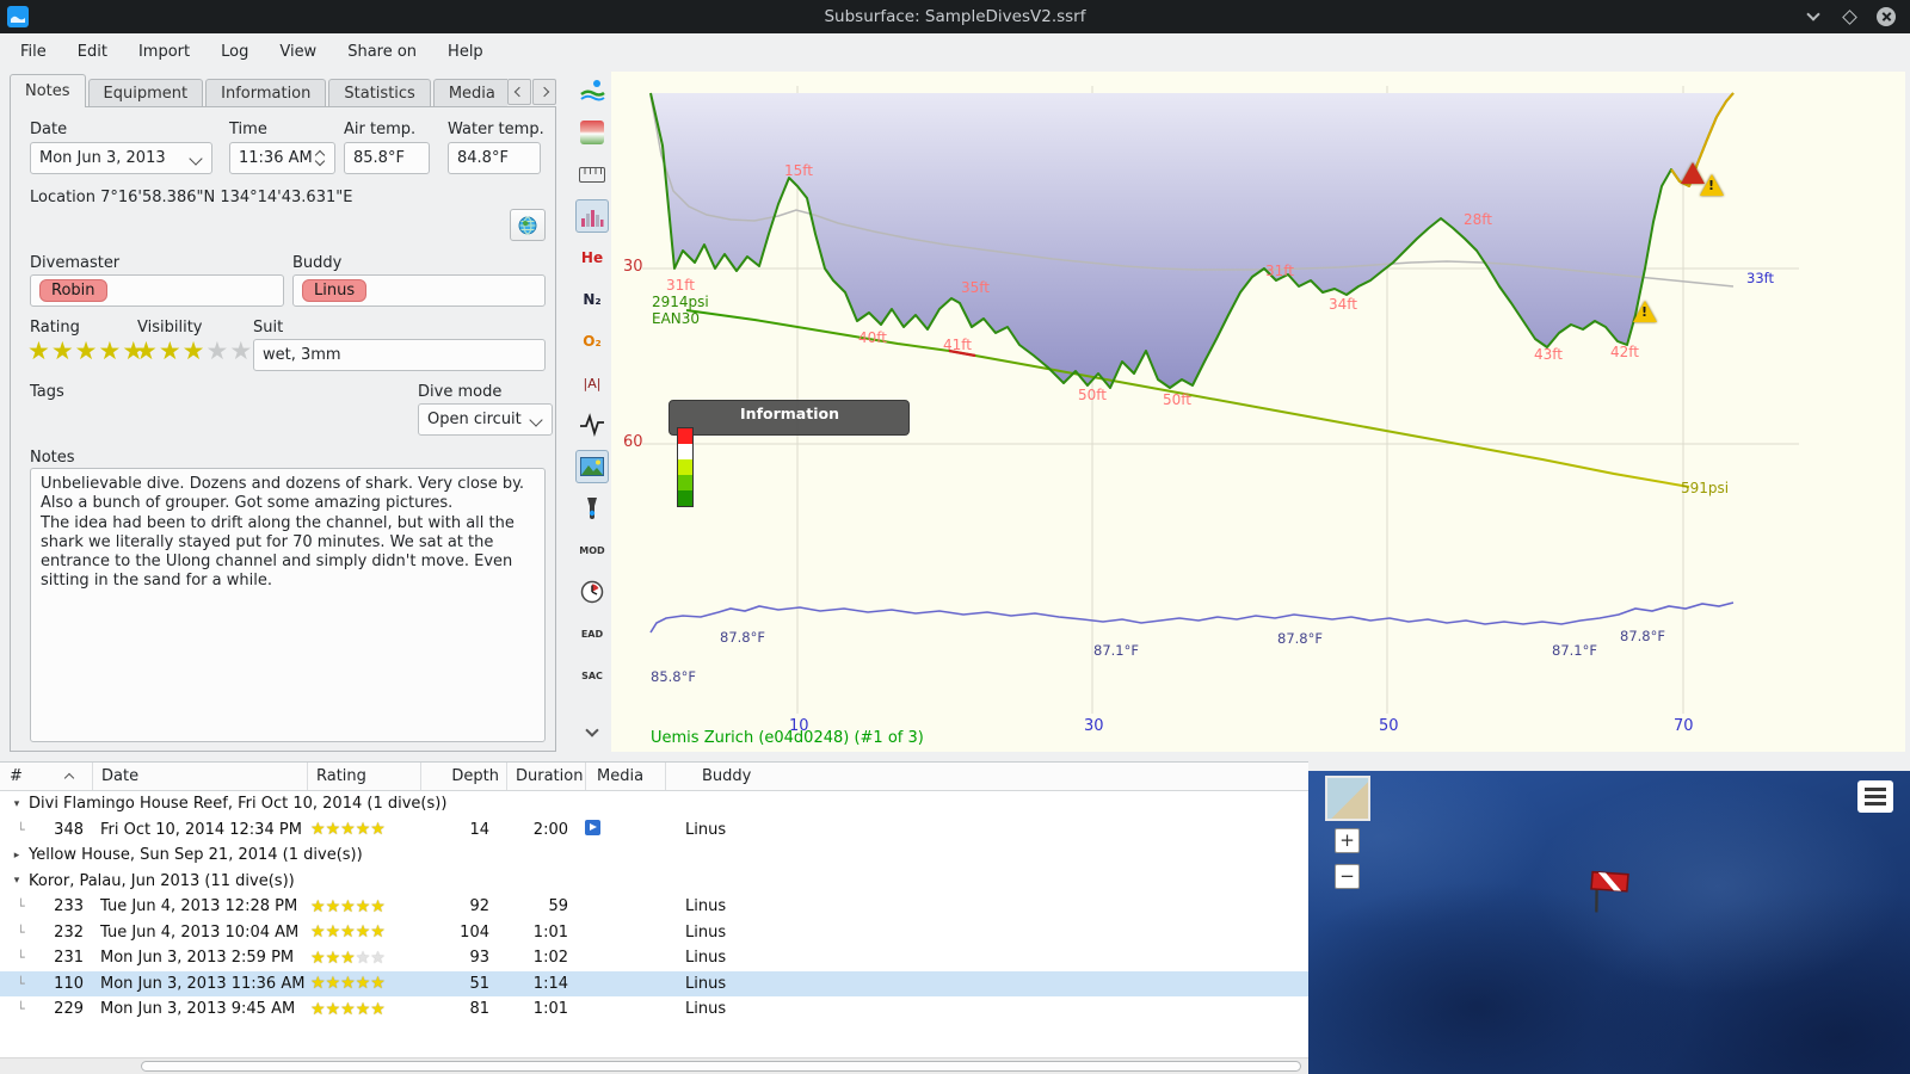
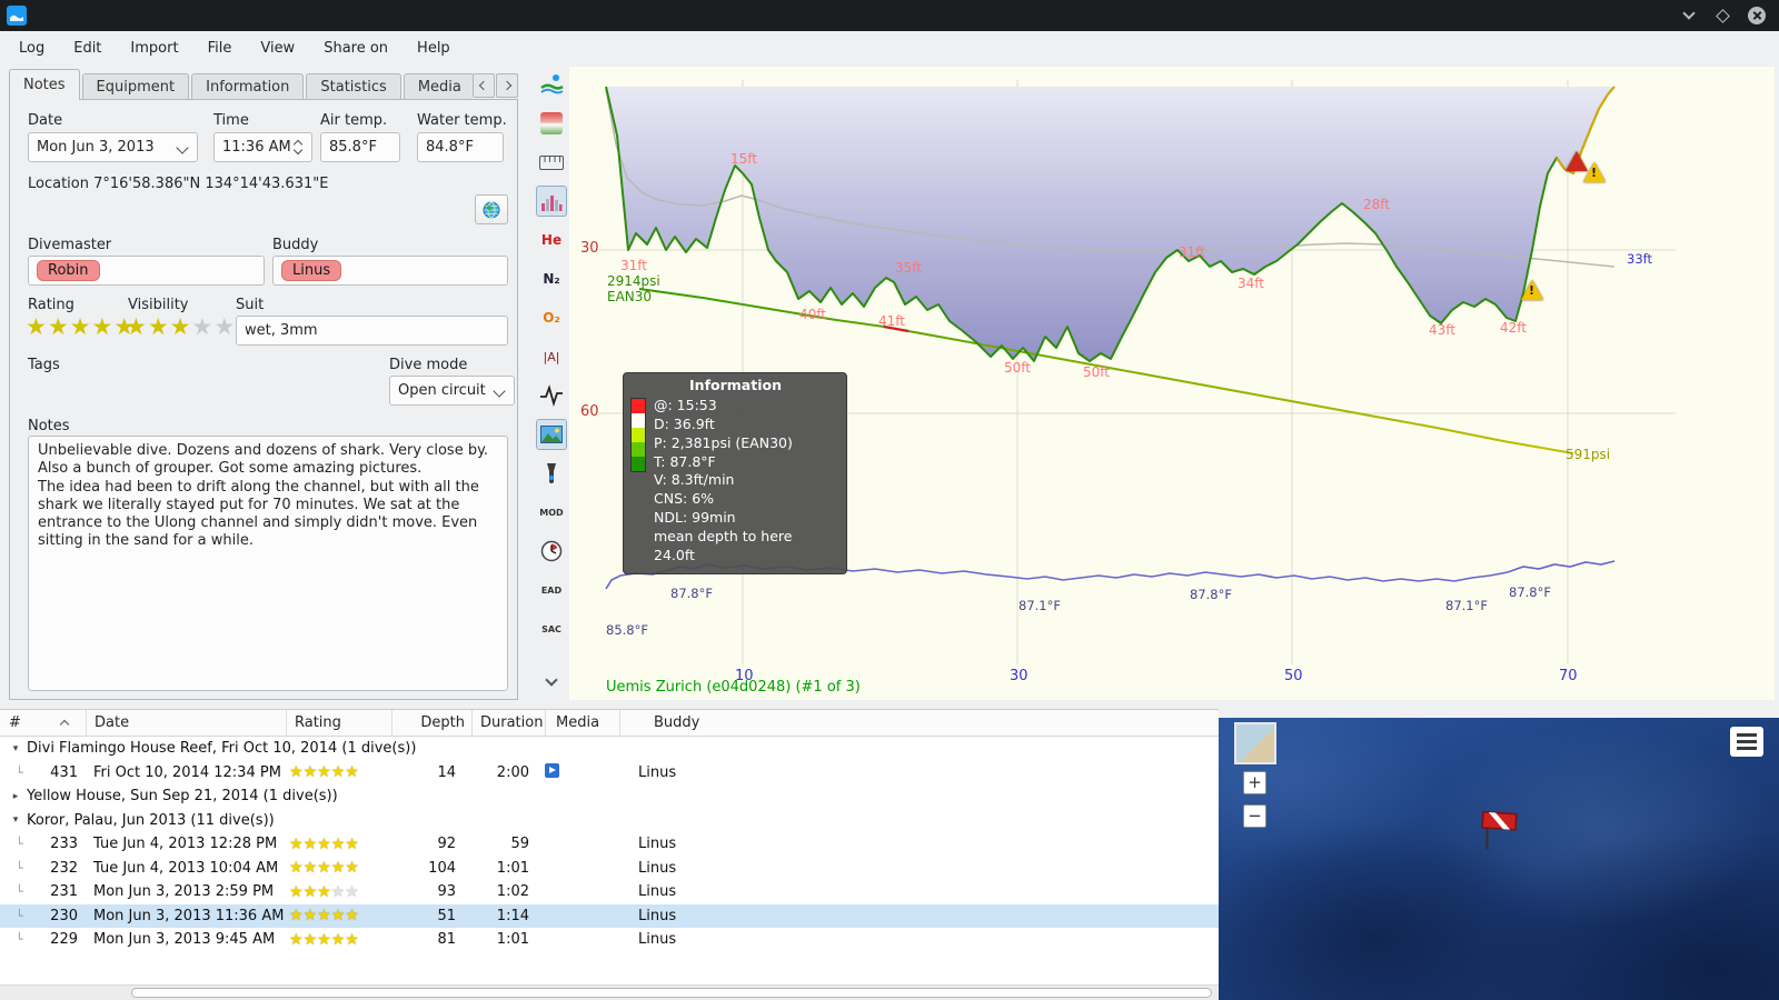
- Subsurface: SampleDivesV2.ssrf
- File
+ Log
  Edit
  Import
- Log
+ File
  View
  Share on
  Help
  Notes
  Equipment
  Information
  Statistics
  Media
  Date
  Time
  Air temp.
  Water temp.
  Mon Jun 3, 2013
  11:36 AM
  85.8°F
  84.8°F
  Location 7°16'58.386"N 134°14'43.631"E
  Divemaster
  Buddy
  Robin
  Linus
  Rating
  Visibility
  Suit
  ★
  ★
  ★
  ★
  ★
  ★
  ★
  ★
  ★
  ★
  wet, 3mm
  Tags
  Dive mode
  Open circuit
  Notes
  He
  N₂
  O₂
  |A|
  MOD
  EAD
  SAC
  30
  60
  10
  30
  50
  70
  31ft
  2914psi
  EAN30
  15ft
  40ft
  41ft
  35ft
  50ft
  50ft
  31ft
  34ft
  28ft
  43ft
  42ft
  33ft
  591psi
  85.8°F
  87.8°F
  87.1°F
  87.8°F
  87.1°F
  87.8°F
  Uemis Zurich (e04d0248) (#1 of 3)
  !
  !
  Information
+ @: 15:53
+ D: 36.9ft
+ P: 2,381psi (EAN30)
+ T: 87.8°F
+ V: 8.3ft/min
+ CNS: 6%
+ NDL: 99min
+ mean depth to here 24.0ft
  #
  Date
  Rating
  Depth
  Duration
  Media
  Buddy
  ▾
  Divi Flamingo House Reef, Fri Oct 10, 2014 (1 dive(s))
  └
- 348
+ 431
  Fri Oct 10, 2014 12:34 PM
  ★
  ★
  ★
  ★
  ★
  14
  2:00
  Linus
  ▸
  Yellow House, Sun Sep 21, 2014 (1 dive(s))
  ▾
  Koror, Palau, Jun 2013 (11 dive(s))
  └
  233
  Tue Jun 4, 2013 12:28 PM
  ★
  ★
  ★
  ★
  ★
  92
  59
  Linus
  └
  232
  Tue Jun 4, 2013 10:04 AM
  ★
  ★
  ★
  ★
  ★
  104
  1:01
  Linus
  └
  231
  Mon Jun 3, 2013 2:59 PM
  ★
  ★
  ★
  ★
  ★
  93
  1:02
  Linus
  └
- 110
+ 230
  Mon Jun 3, 2013 11:36 AM
  ★
  ★
  ★
  ★
  ★
  51
  1:14
  Linus
  └
  229
  Mon Jun 3, 2013 9:45 AM
  ★
  ★
  ★
  ★
  ★
  81
  1:01
  Linus
  +
  −
